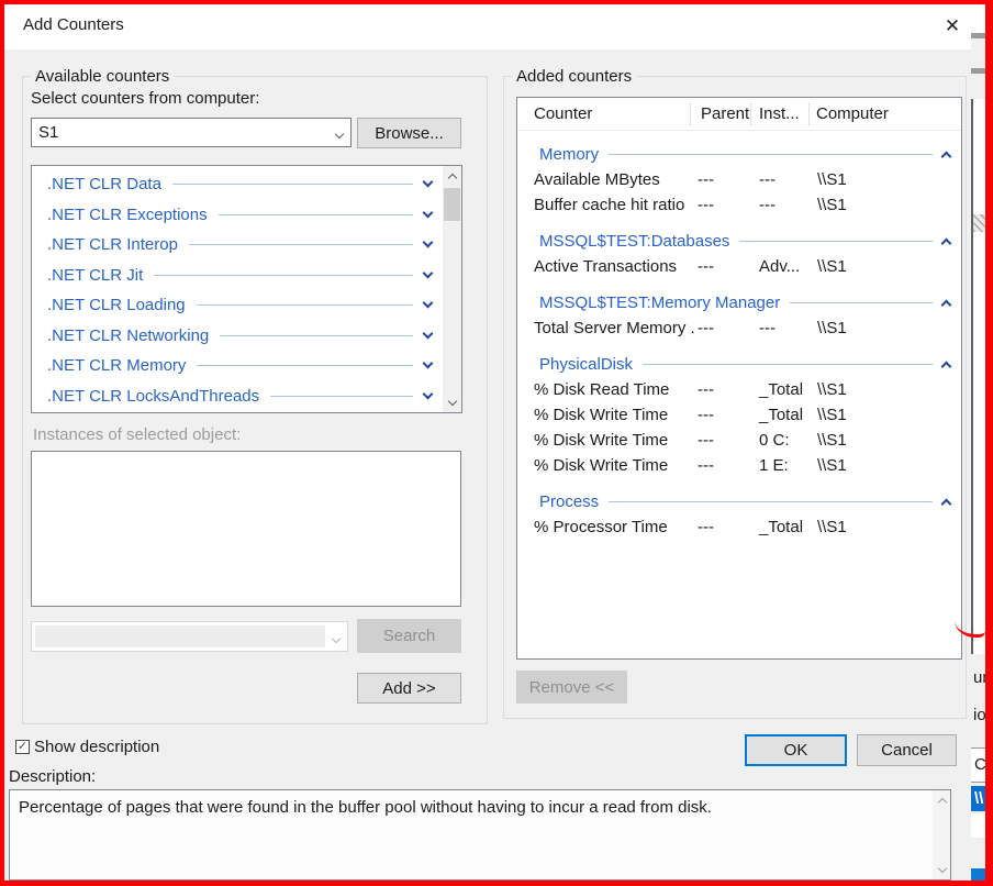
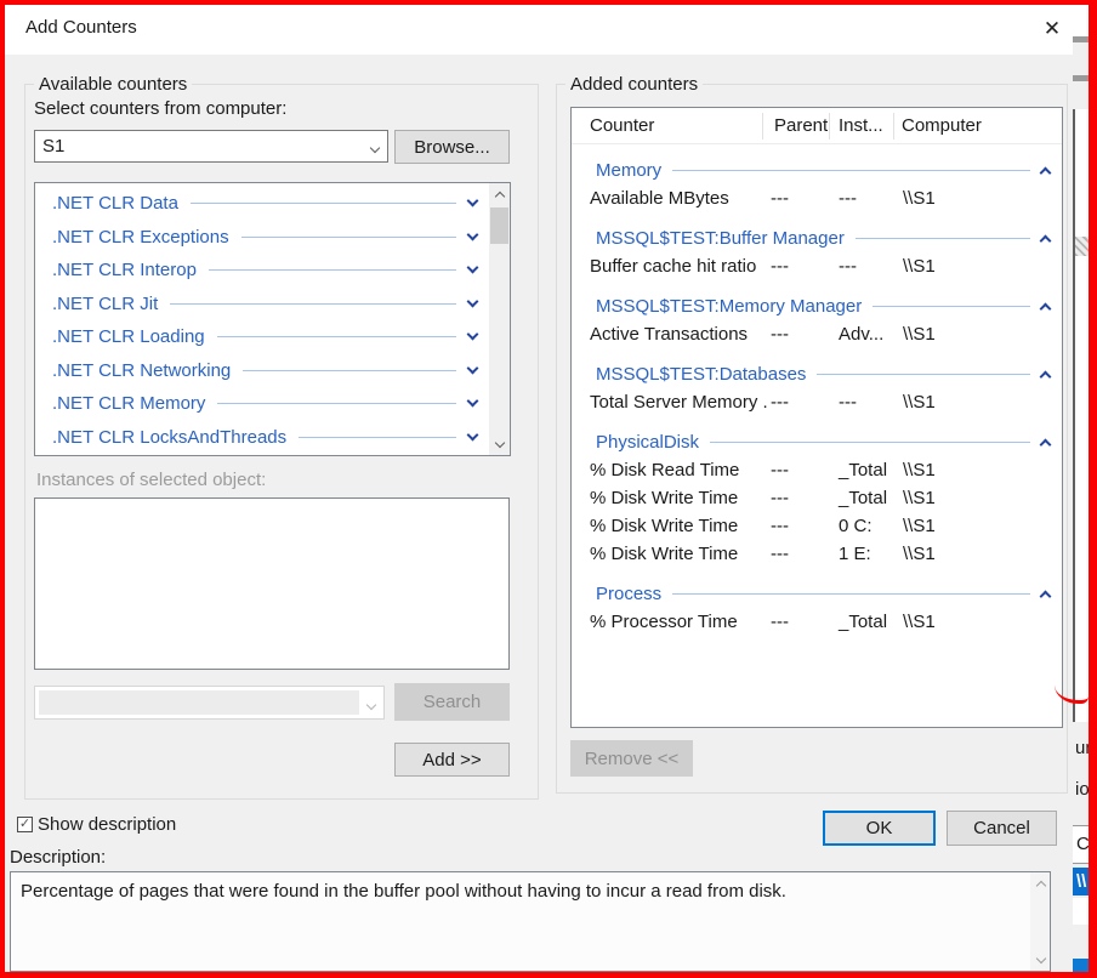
  C
  \\
  Add Counters
  ✕
  Available counters
  Select counters from computer:
  S1
  Browse...
  .NET CLR Data
  .NET CLR Exceptions
  .NET CLR Interop
  .NET CLR Jit
  .NET CLR Loading
  .NET CLR Networking
  .NET CLR Memory
  .NET CLR LocksAndThreads
  Instances of selected object:
  Search
  Add >>
  Added counters
  Counter
  Parent
  Inst...
  Computer
  Memory
  Available MBytes
  ---
  ---
  \\S1
+ MSSQL$TEST:Buffer Manager
  Buffer cache hit ratio
  ---
  ---
  \\S1
- MSSQL$TEST:Databases
+ MSSQL$TEST:Memory Manager
  Active Transactions
  ---
  Adv...
  \\S1
- MSSQL$TEST:Memory Manager
+ MSSQL$TEST:Databases
  Total Server Memory .
  ---
  ---
  \\S1
  PhysicalDisk
  % Disk Read Time
  ---
  _Total
  \\S1
  % Disk Write Time
  ---
  _Total
  \\S1
  % Disk Write Time
  ---
  0 C:
  \\S1
  % Disk Write Time
  ---
  1 E:
  \\S1
  Process
  % Processor Time
  ---
  _Total
  \\S1
  Remove <<
  OK
  Cancel
  ✓
  Show description
  Description:
  Percentage of pages that were found in the buffer pool without having to incur a read from disk.
